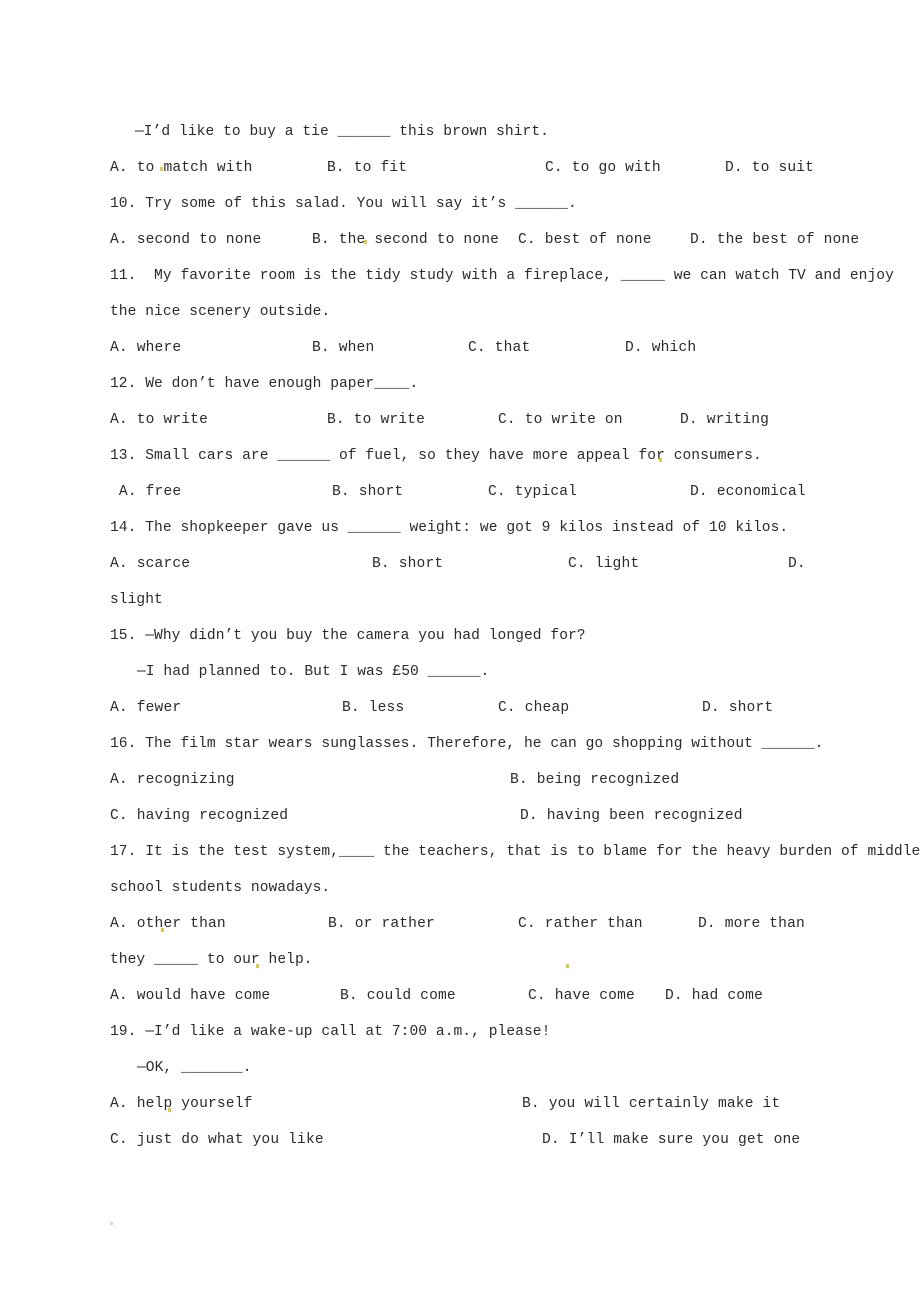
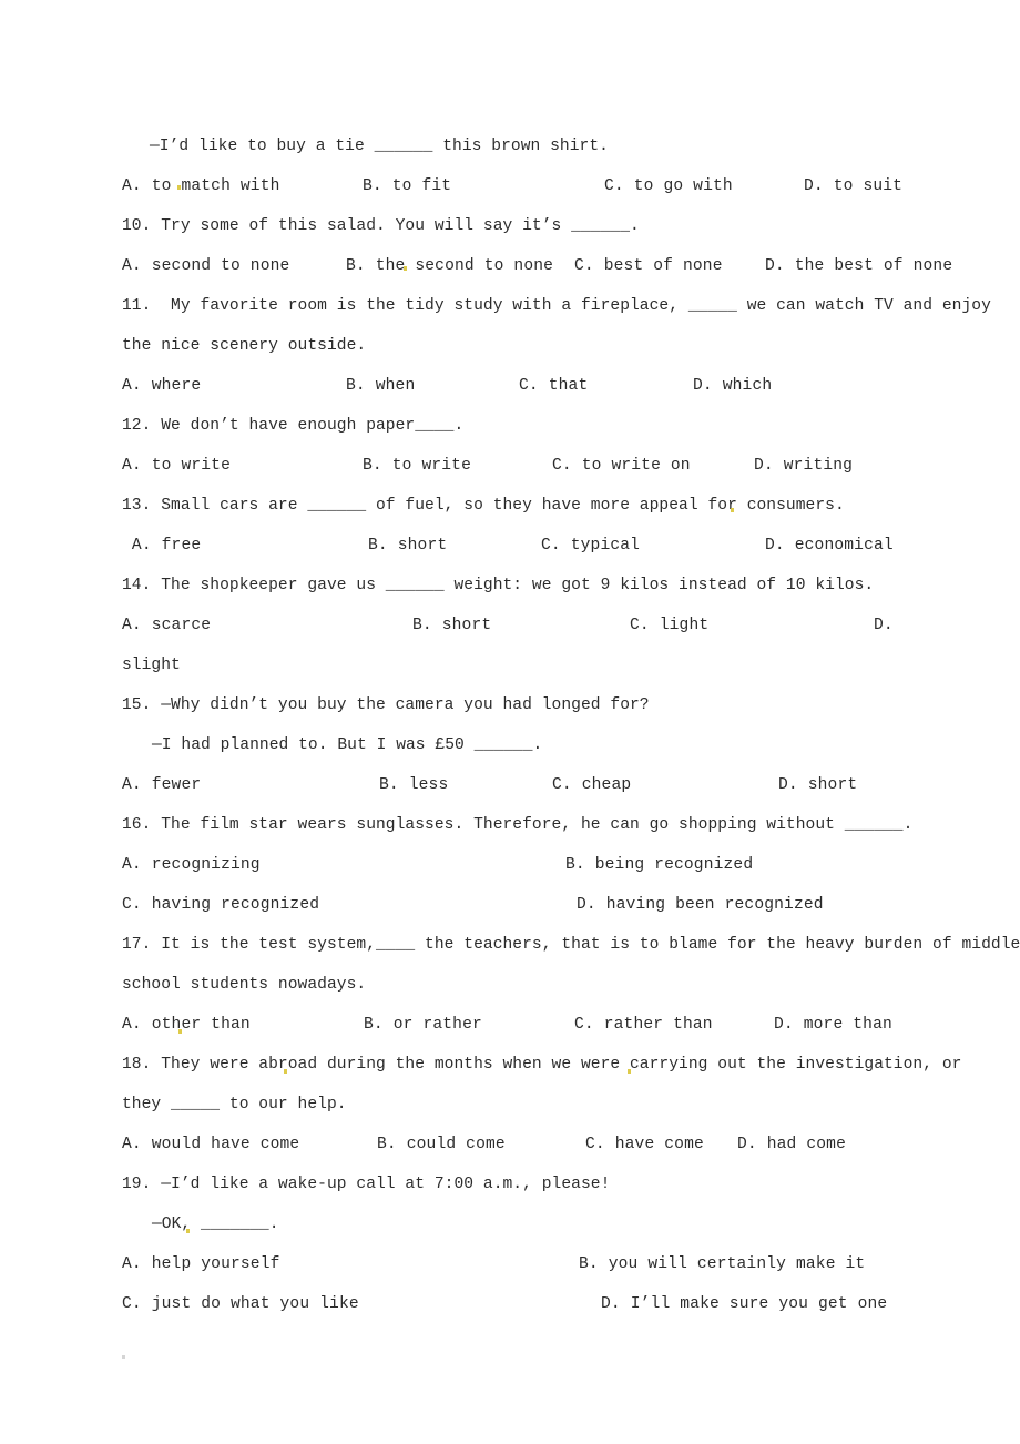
  —I’d like to buy a tie ______ this brown shirt.
  A. to match with
  B. to fit
  C. to go with
  D. to suit
  10. Try some of this salad. You will say it’s ______.
  A. second to none
  B. the second to none
  C. best of none
  D. the best of none
  11. My favorite room is the tidy study with a fireplace, _____ we can watch TV and enjoy
  the nice scenery outside.
  A. where
  B. when
  C. that
  D. which
  12. We don’t have enough paper____.
  A. to write
  B. to write
  C. to write on
  D. writing
  13. Small cars are ______ of fuel, so they have more appeal for consumers.
  A. free
  B. short
  C. typical
  D. economical
  14. The shopkeeper gave us ______ weight: we got 9 kilos instead of 10 kilos.
  A. scarce
  B. short
  C. light
  D.
  slight
  15. —Why didn’t you buy the camera you had longed for?
  —I had planned to. But I was £50 ______.
  A. fewer
  B. less
  C. cheap
  D. short
  16. The film star wears sunglasses. Therefore, he can go shopping without ______.
  A. recognizing
  B. being recognized
  C. having recognized
  D. having been recognized
  17. It is the test system,____ the teachers, that is to blame for the heavy burden of middle
  school students nowadays.
  A. other than
  B. or rather
  C. rather than
  D. more than
+ 18. They were abroad during the months when we were carrying out the investigation, or
  they _____ to our help.
  A. would have come
  B. could come
  C. have come
  D. had come
  19. —I’d like a wake-up call at 7:00 a.m., please!
  —OK, _______.
  A. help yourself
  B. you will certainly make it
  C. just do what you like
  D. I’ll make sure you get one
